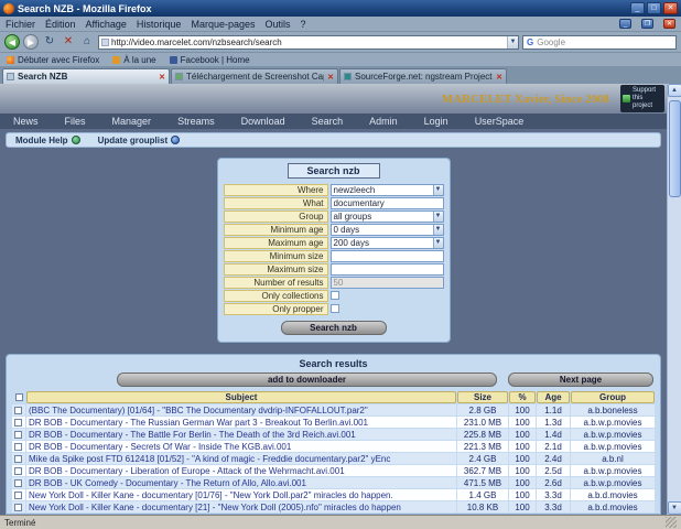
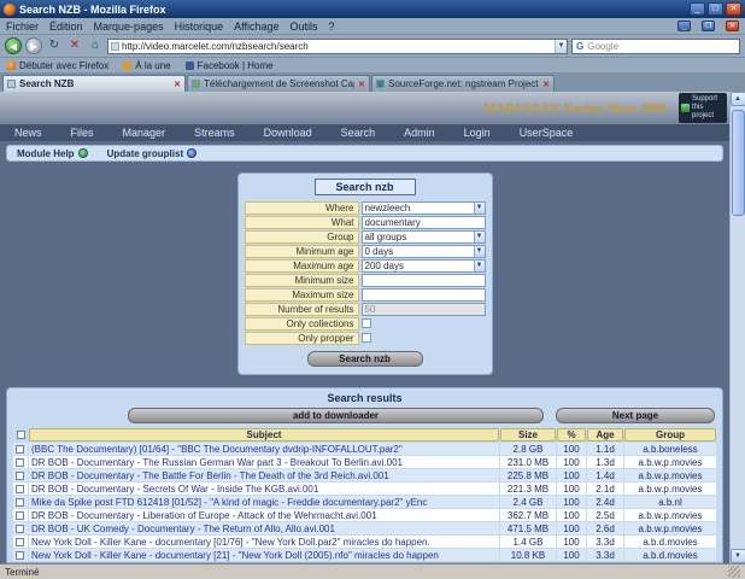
  Search NZB - Mozilla Firefox
  Fichier
  Édition
- Affichage
+ Marque-pages
  Historique
- Marque-pages
+ Affichage
  Outils
  ?
  ◀
  ▶
  ↻
  ✕
  ⌂
  http://video.marcelet.com/nzbsearch/search
  G
  Google
  Débuter avec Firefox
  À la une
  Facebook | Home
  Search NZB
  Téléchargement de Screenshot Ca
  SourceForge.net: ngstream Project
  MARCELET Xavier, Since 2008
  News
  Files
  Manager
  Streams
  Download
  Search
  Admin
  Login
  UserSpace
  Module Help
  Update grouplist
  Search nzb
  Where
  newzleech
  What
  documentary
  Group
  all groups
  Minimum age
  0 days
  Maximum age
  200 days
  Minimum size
  Maximum size
  Number of results
  50
  Only collections
  Only propper
  Search nzb
  Search results
  add to downloader
  Next page
  	Subject	Size	%	Age	Group
  	(BBC The Documentary) [01/64] - "BBC The Documentary dvdrip-INFOFALLOUT.par2"	2.8 GB	100	1.1d	a.b.boneless
  	DR BOB - Documentary - The Russian German War part 3 - Breakout To Berlin.avi.001	231.0 MB	100	1.3d	a.b.w.p.movies
  	DR BOB - Documentary - The Battle For Berlin - The Death of the 3rd Reich.avi.001	225.8 MB	100	1.4d	a.b.w.p.movies
  	DR BOB - Documentary - Secrets Of War - Inside The KGB.avi.001	221.3 MB	100	2.1d	a.b.w.p.movies
  	Mike da Spike post FTD 612418 [01/52] - "A kind of magic - Freddie documentary.par2" yEnc	2.4 GB	100	2.4d	a.b.nl
  	DR BOB - Documentary - Liberation of Europe - Attack of the Wehrmacht.avi.001	362.7 MB	100	2.5d	a.b.w.p.movies
  	DR BOB - UK Comedy - Documentary - The Return of Allo, Allo.avi.001	471.5 MB	100	2.6d	a.b.w.p.movies
  	New York Doll - Killer Kane - documentary [01/76] - "New York Doll.par2" miracles do happen.	1.4 GB	100	3.3d	a.b.d.movies
  	New York Doll - Killer Kane - documentary [21] - "New York Doll (2005).nfo" miracles do happen	10.8 KB	100	3.3d	a.b.d.movies
  Terminé
